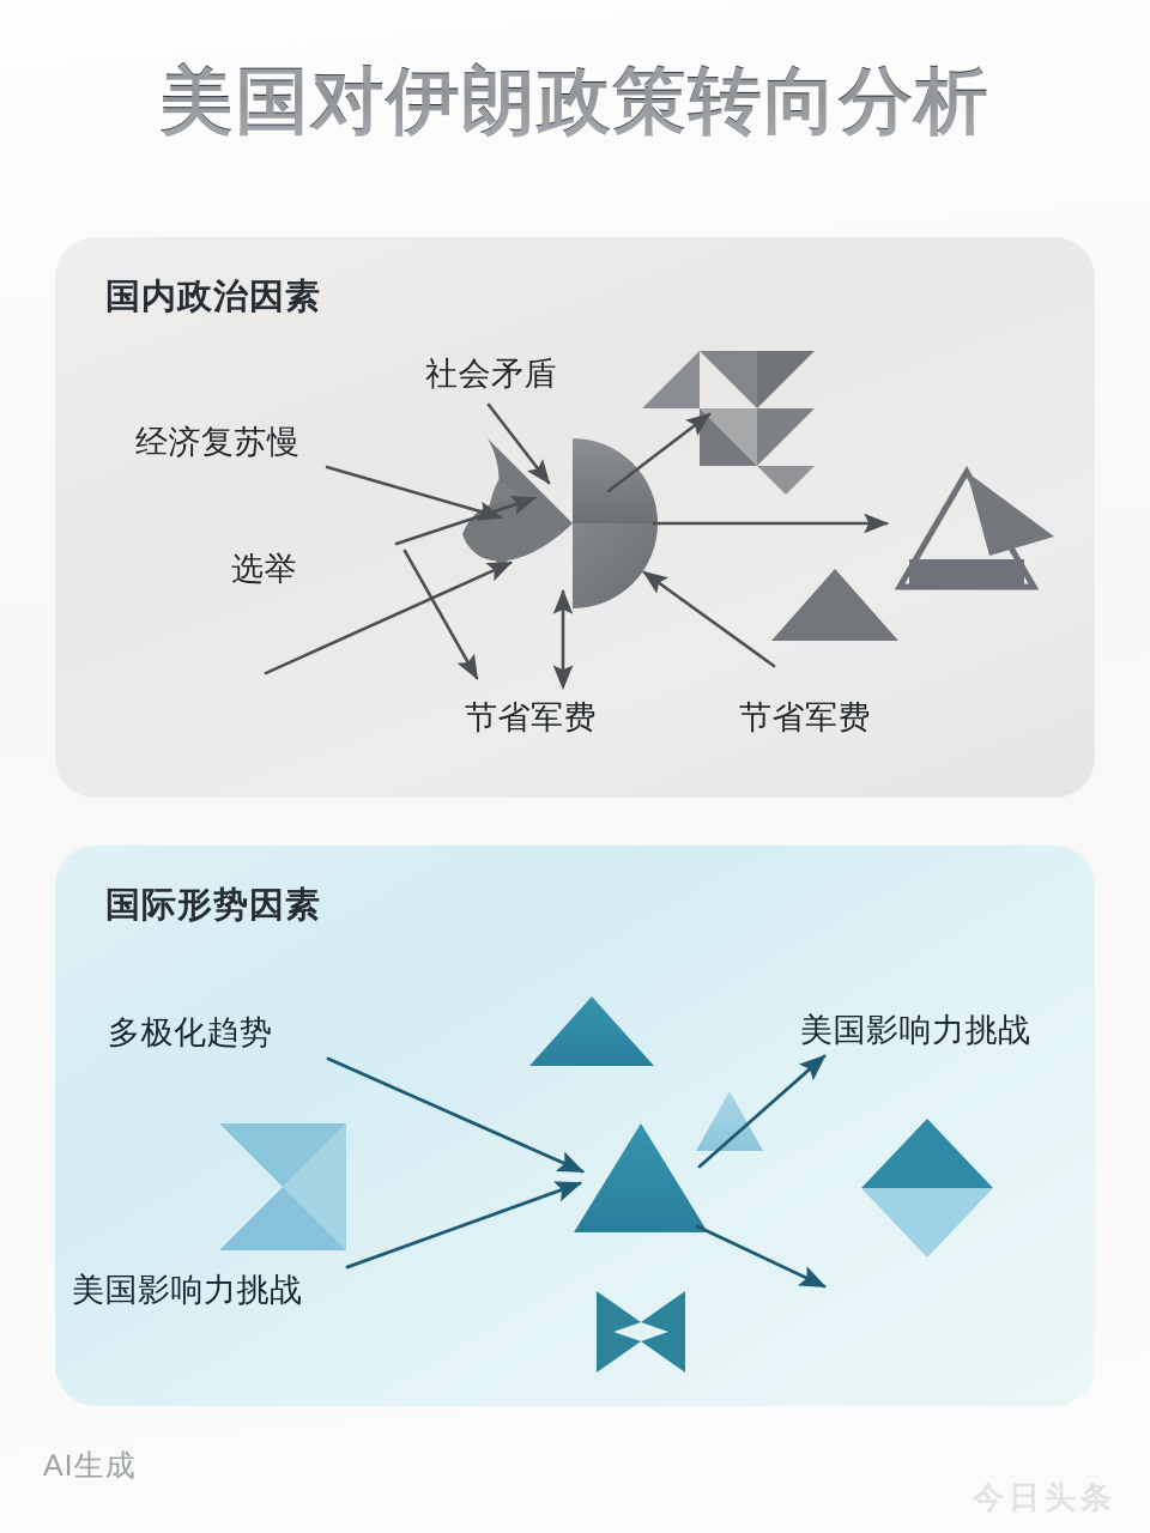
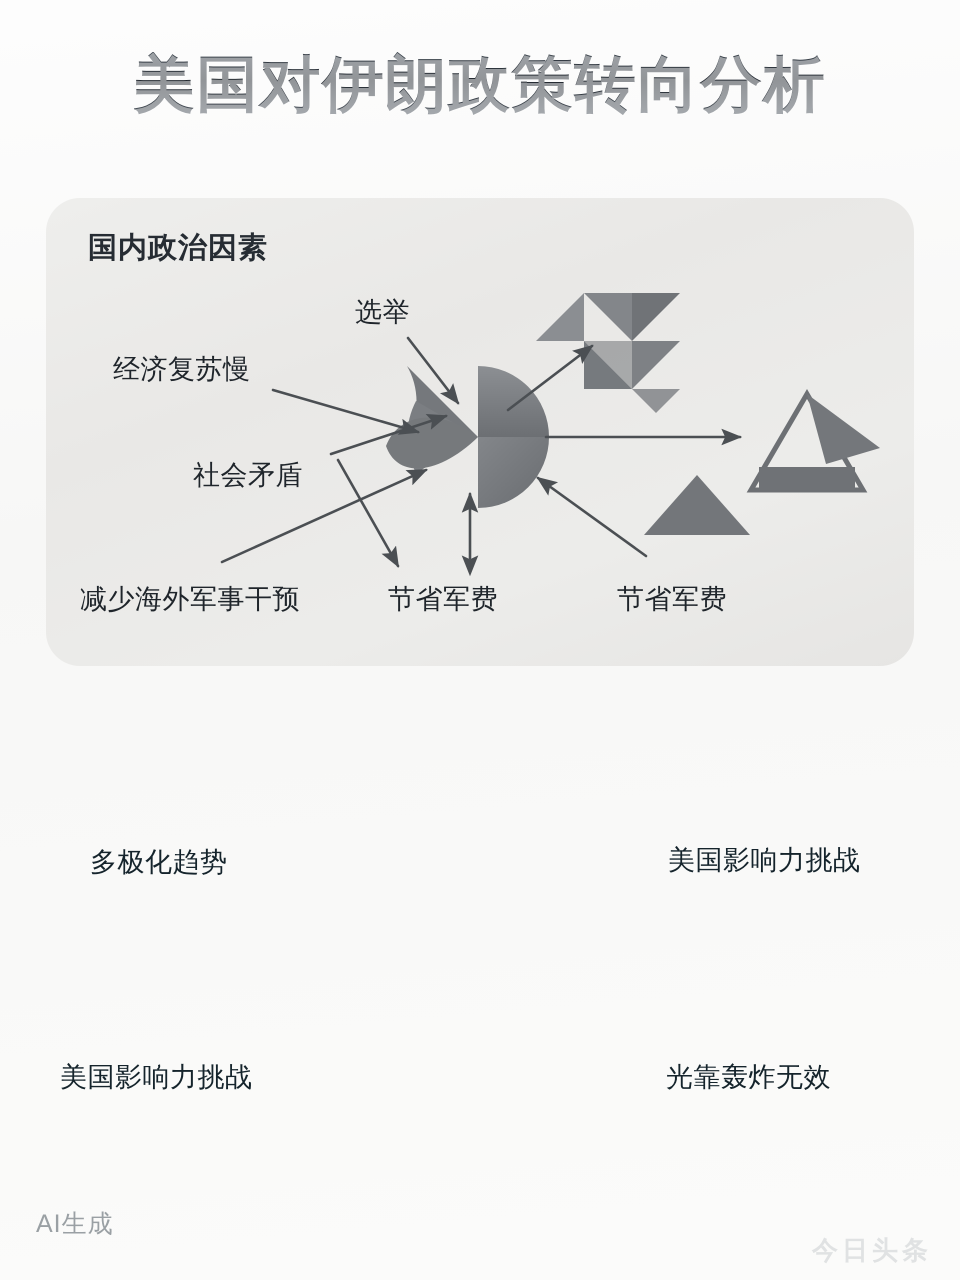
  美国对伊朗政策转向分析
  国内政治因素
- 社会矛盾
+ 选举
  经济复苏慢
- 选举
+ 社会矛盾
+ 减少海外军事干预
  节省军费
  节省军费
- 国际形势因素
  多极化趋势
  美国影响力挑战
  美国影响力挑战
+ 光靠轰炸无效
  AI生成
  今日头条
